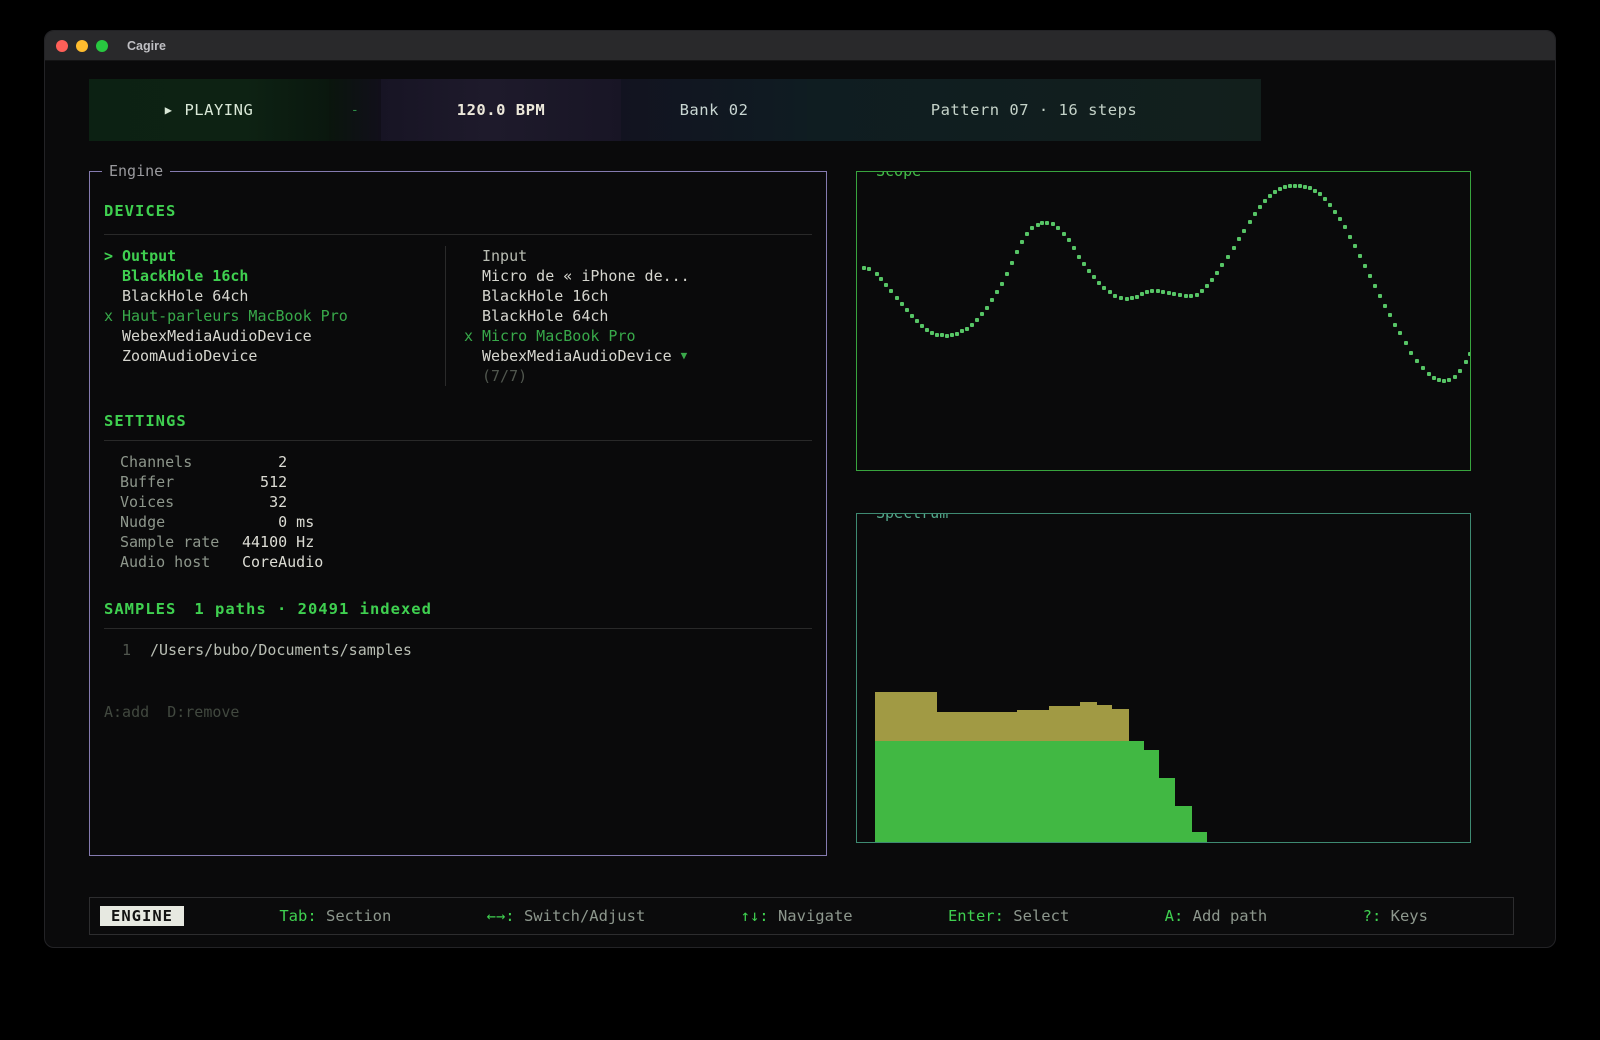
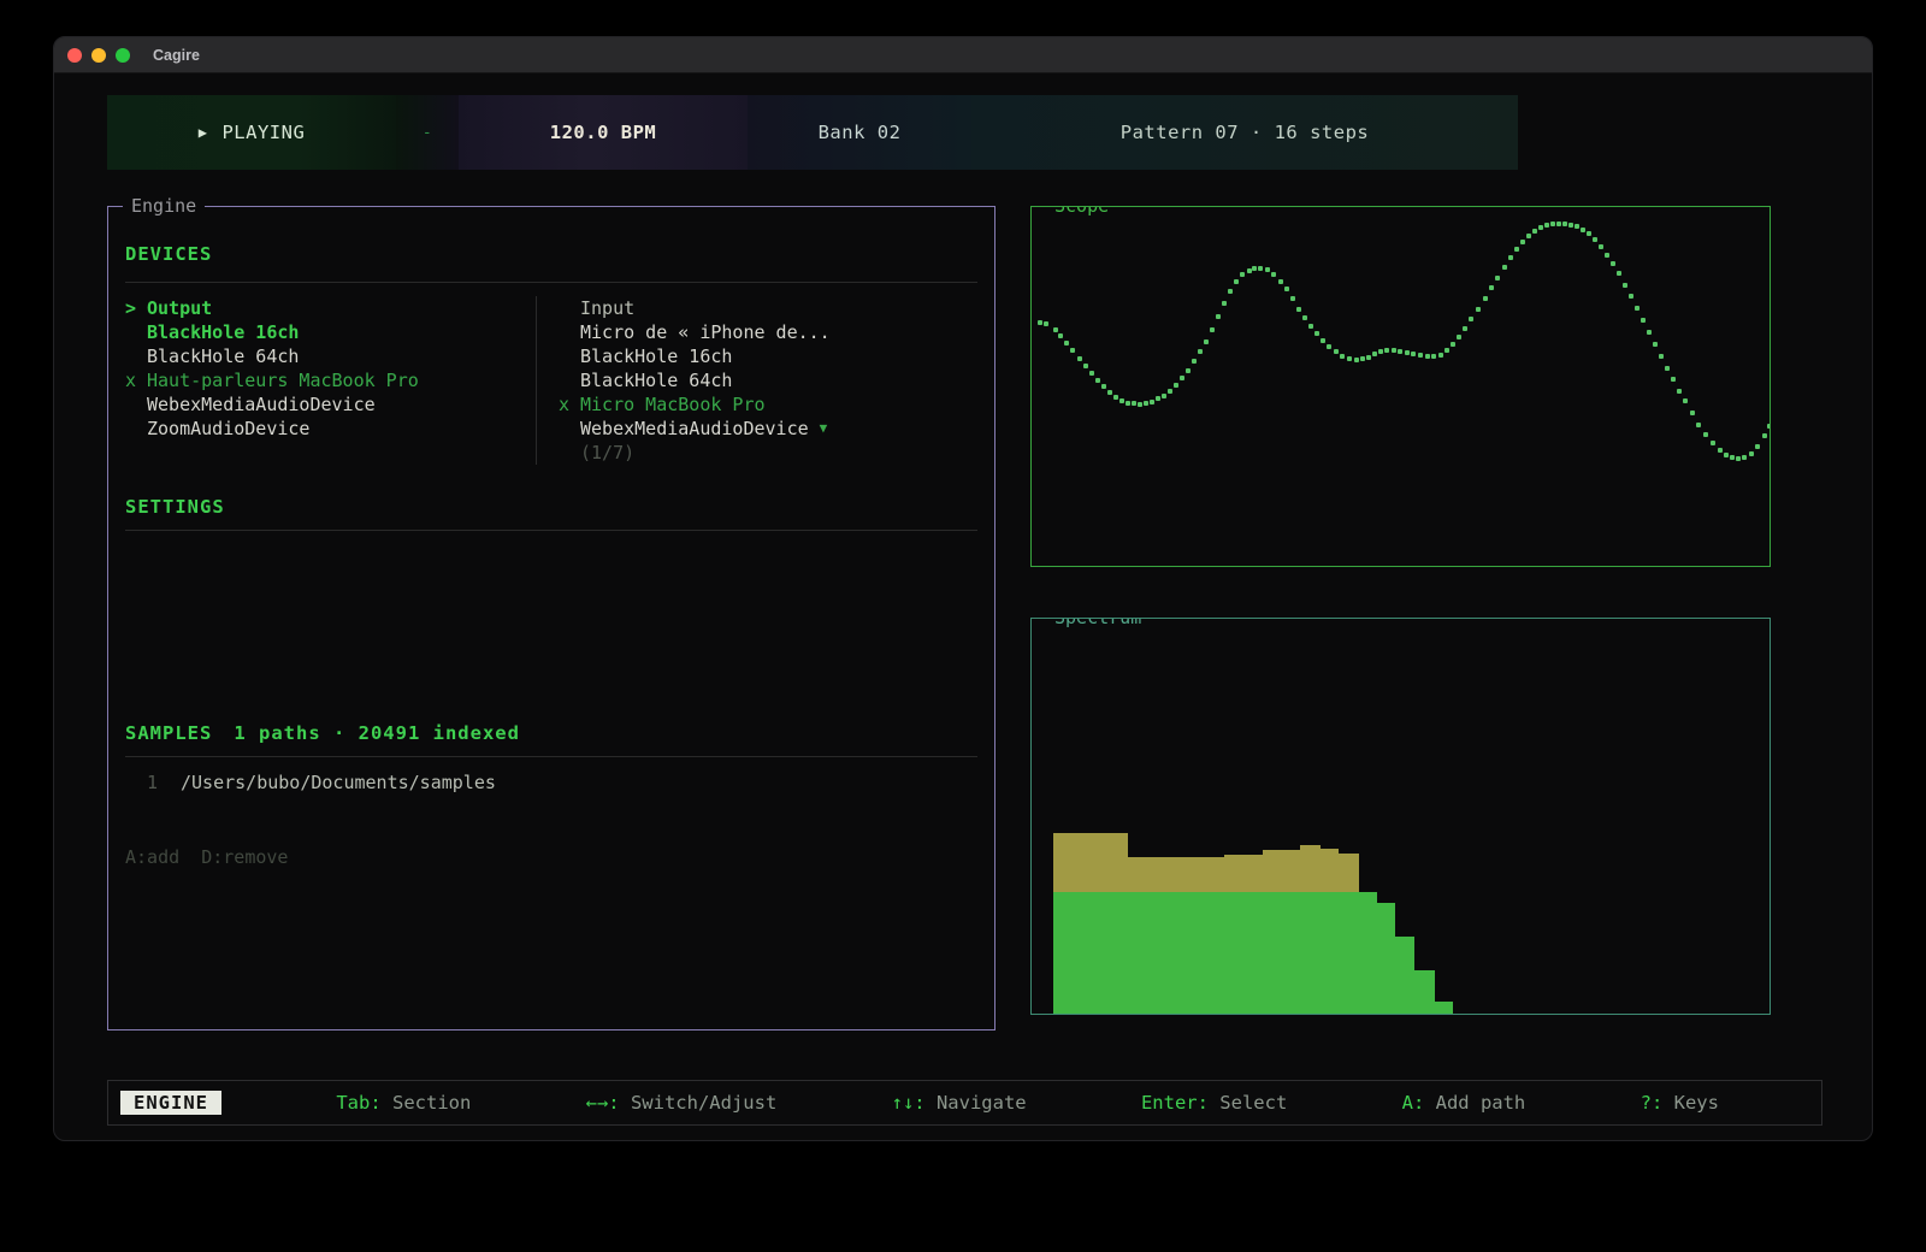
  Cagire
  ▶
  PLAYING
  -
  120.0 BPM
  Bank 02
  Pattern 07 · 16 steps
  Engine
  DEVICES
  >
  Output
  BlackHole 16ch
  BlackHole 64ch
  x
  Haut-parleurs MacBook Pro
  WebexMediaAudioDevice
  ZoomAudioDevice
  Input
  Micro de « iPhone de...
  BlackHole 16ch
  BlackHole 64ch
  x
  Micro MacBook Pro
  WebexMediaAudioDevice
  ▼
- (7/7)
+ (1/7)
  SETTINGS
- Channels
- 2
- Buffer
- 512
- Voices
- 32
- Nudge
- 0 ms
- Sample rate
- 44100 Hz
- Audio host
- CoreAudio
  SAMPLES
  1 paths · 20491 indexed
  1
  /Users/bubo/Documents/samples
  A:add D:remove
  ENGINE
  Tab: Section
  ←→: Switch/Adjust
  ↑↓: Navigate
  Enter: Select
  A: Add path
  ?: Keys
